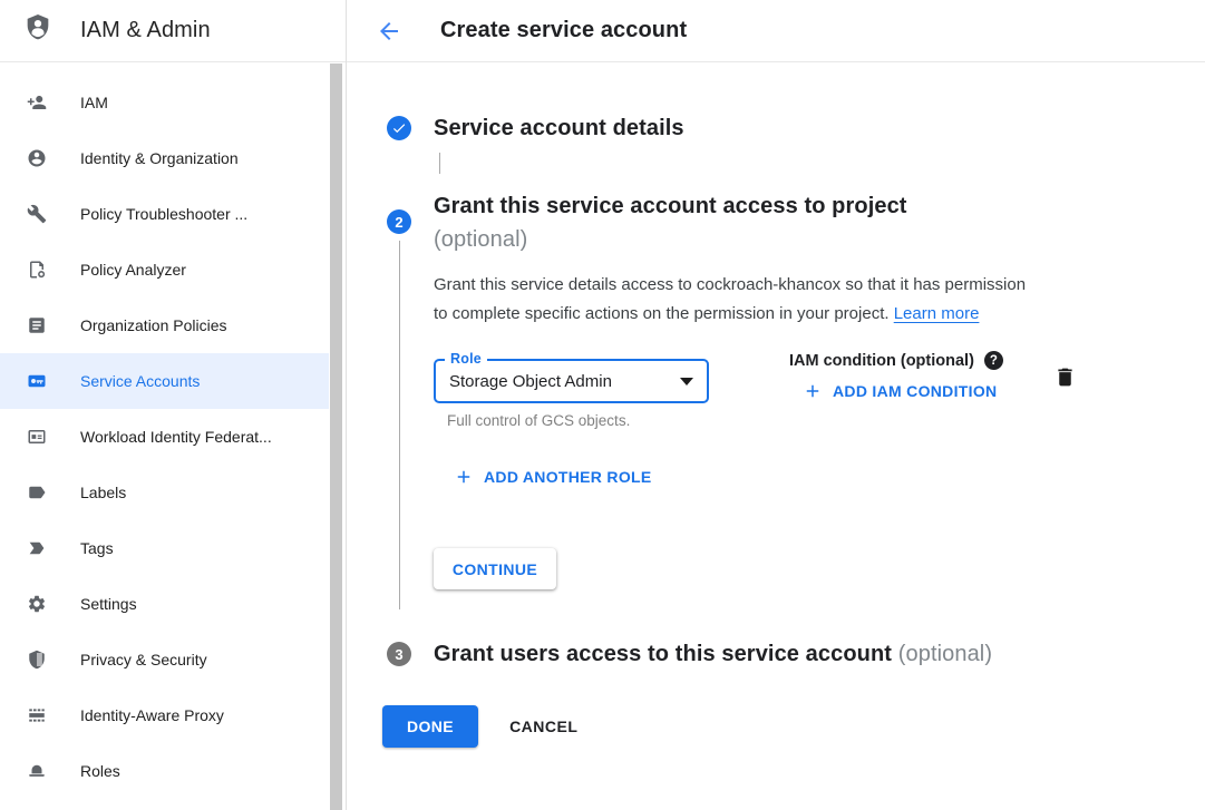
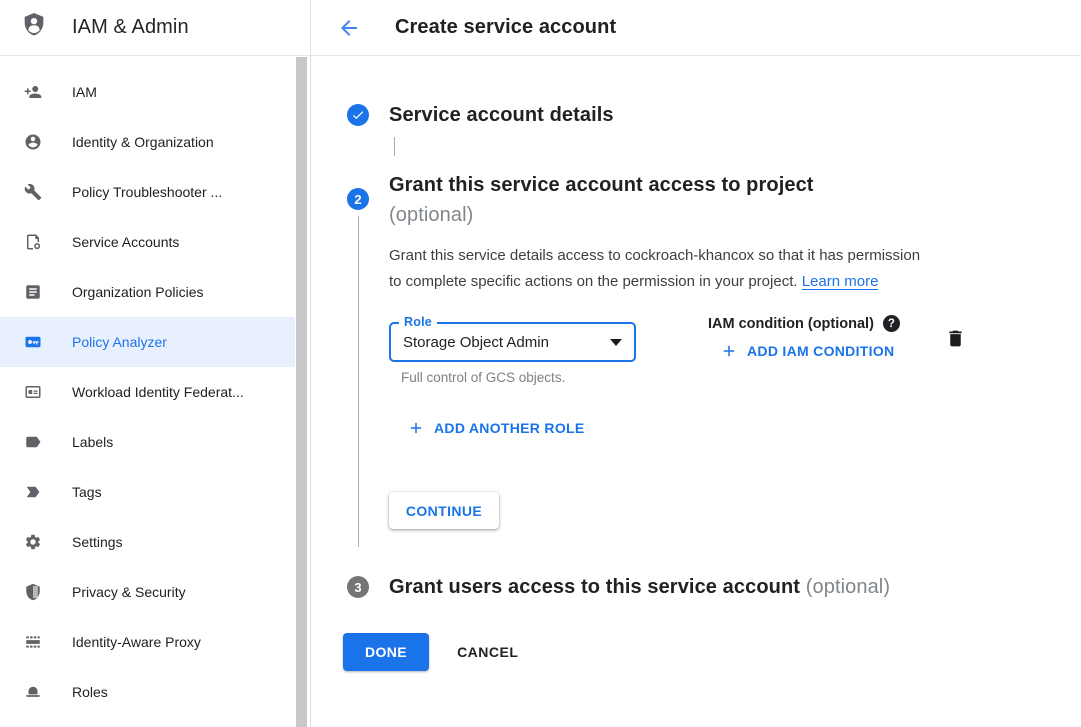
  IAM & Admin
  IAM
  Identity & Organization
  Policy Troubleshooter ...
- Policy Analyzer
+ Service Accounts
  Organization Policies
- Service Accounts
+ Policy Analyzer
  Workload Identity Federat...
  Labels
  Tags
  Settings
  Privacy & Security
  Identity-Aware Proxy
  Roles
  Create service account
  Service account details
  2
  Grant this service account access to project
  (optional)
  Grant this service details access to cockroach-khancox so that it has permission
  to complete specific actions on the permission in your project. Learn more
  Role
  Storage Object Admin
  Full control of GCS objects.
  IAM condition (optional)
  ?
  ADD IAM CONDITION
  ADD ANOTHER ROLE
  CONTINUE
  3
  Grant users access to this service account (optional)
  DONE
  CANCEL
